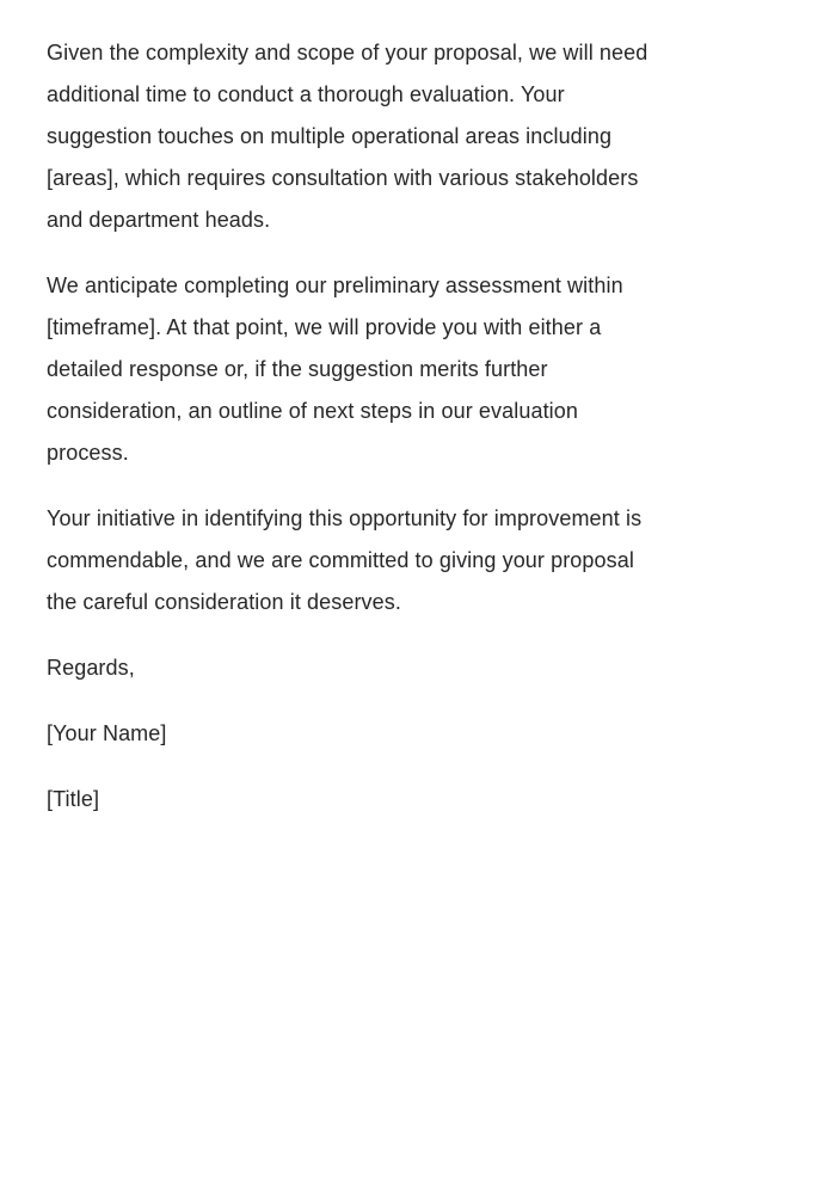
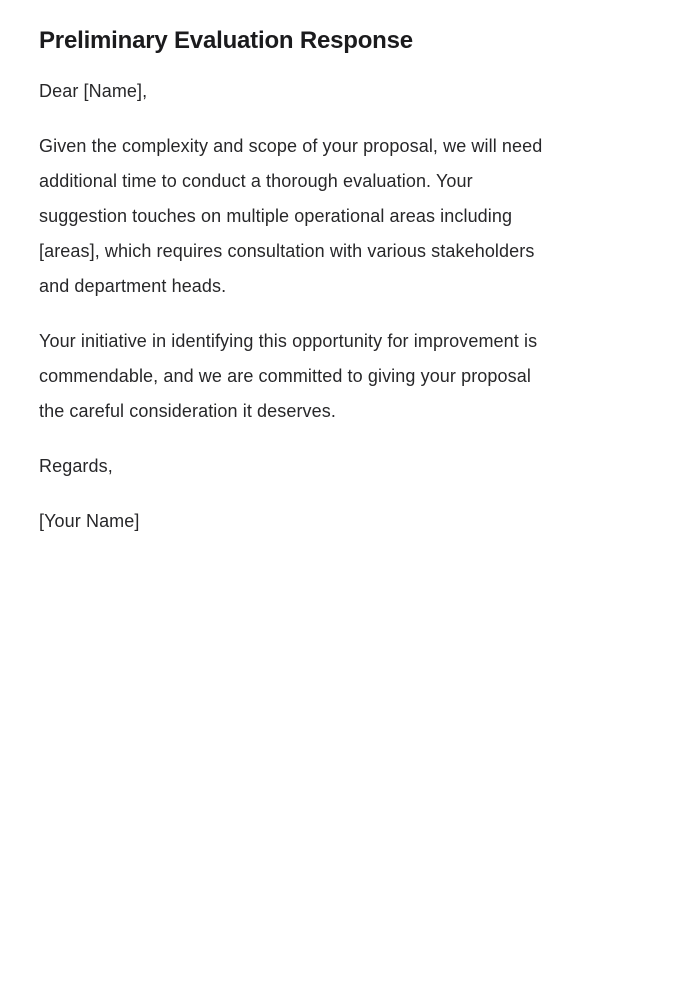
+ Preliminary Evaluation Response
+ Dear [Name],
  Given the complexity and scope of your proposal, we will need
  additional time to conduct a thorough evaluation. Your
  suggestion touches on multiple operational areas including
  [areas], which requires consultation with various stakeholders
  and department heads.
- We anticipate completing our preliminary assessment within
- [timeframe]. At that point, we will provide you with either a
- detailed response or, if the suggestion merits further
- consideration, an outline of next steps in our evaluation
- process.
  Your initiative in identifying this opportunity for improvement is
  commendable, and we are committed to giving your proposal
  the careful consideration it deserves.
  Regards,
  [Your Name]
- [Title]
